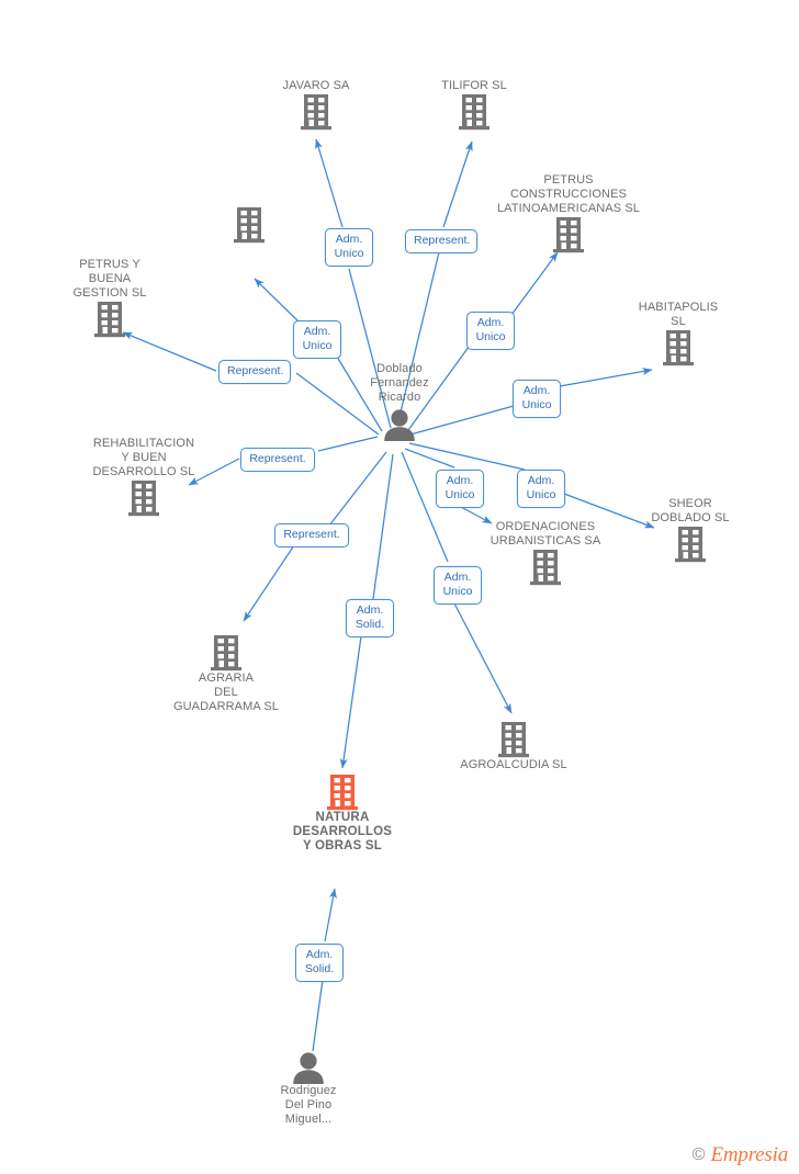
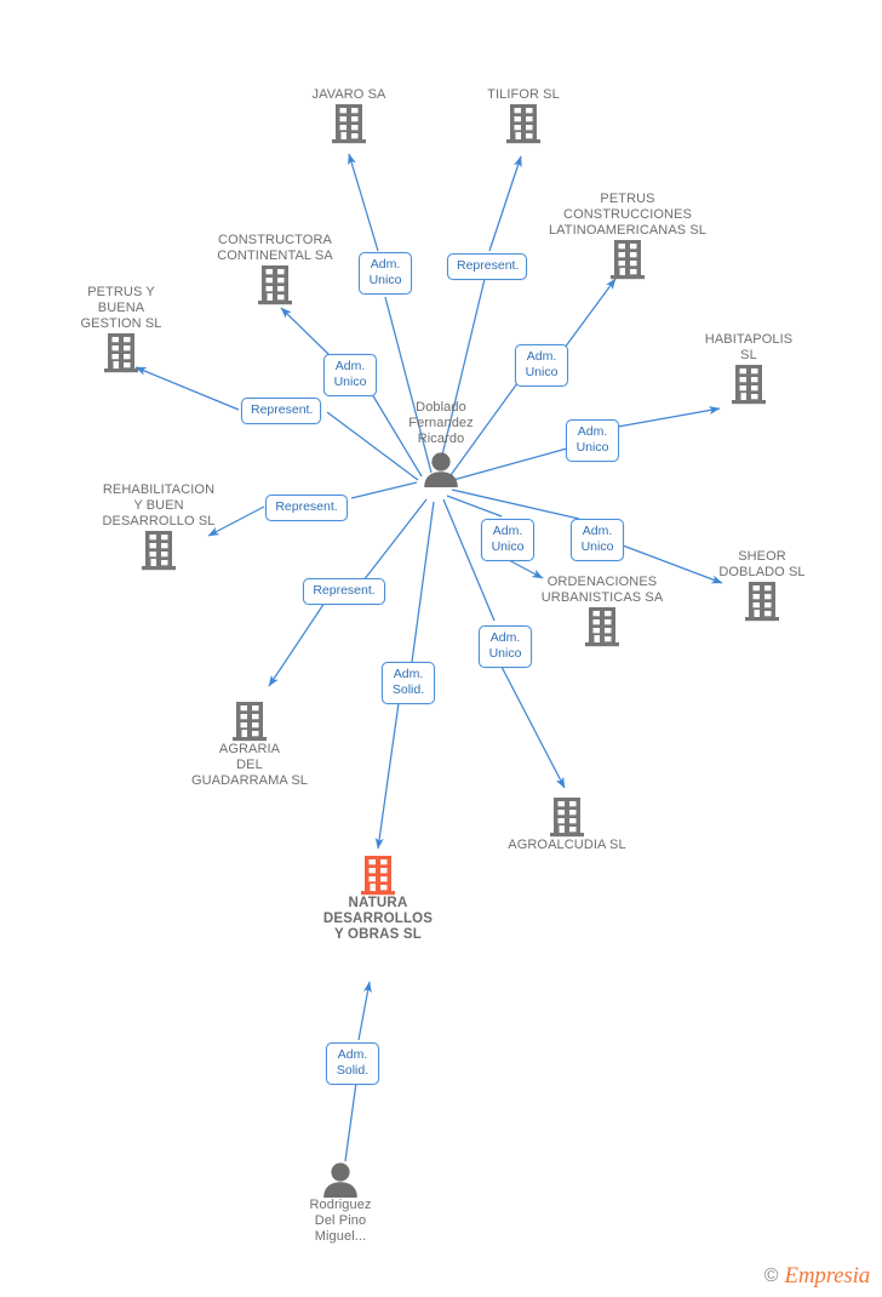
  JAVARO SA
  TILIFOR SL
  PETRUS
  CONSTRUCCIONES
  LATINOAMERICANAS SL
+ CONSTRUCTORA
+ CONTINENTAL SA
  PETRUS Y
  BUENA
  GESTION SL
  HABITAPOLIS
  SL
  REHABILITACION
  Y BUEN
  DESARROLLO SL
  SHEOR
  DOBLADO SL
  ORDENACIONES
  URBANISTICAS SA
  AGRARIA
  DEL
  GUADARRAMA SL
  AGROALCUDIA SL
  NATURA
  DESARROLLOS
  Y OBRAS SL
  Doblado
  Fernandez
  Ricardo
  Rodriguez
  Del Pino
  Miguel...
  Adm.
  Unico
  Represent.
  Adm.
  Unico
  Adm.
  Unico
  Represent.
  Adm.
  Unico
  Represent.
  Adm.
  Unico
  Adm.
  Unico
  Represent.
  Adm.
  Unico
  Adm.
  Solid.
  Adm.
  Solid.
  ©
  Empresia
